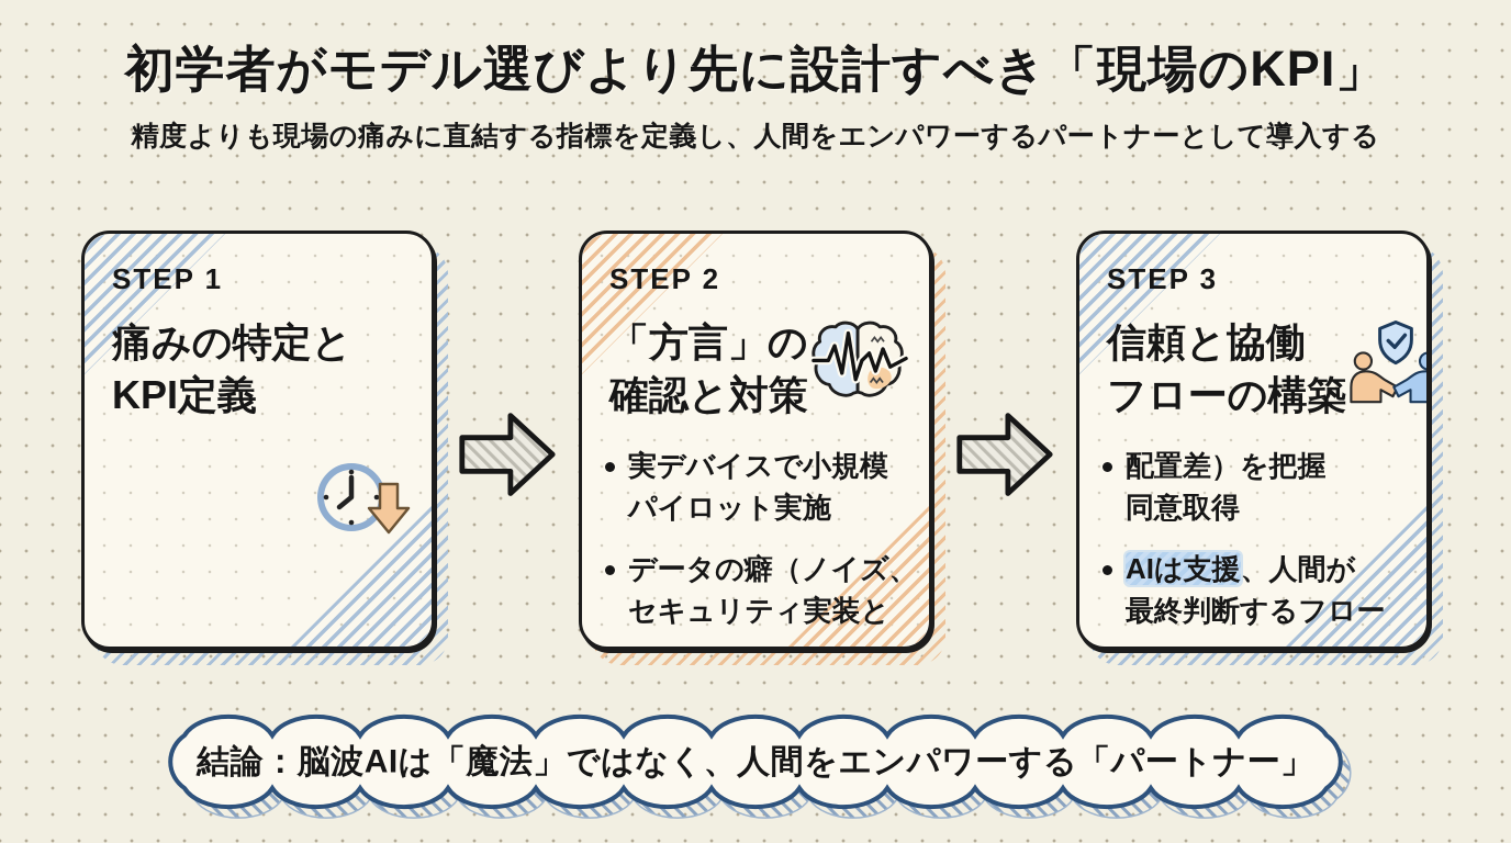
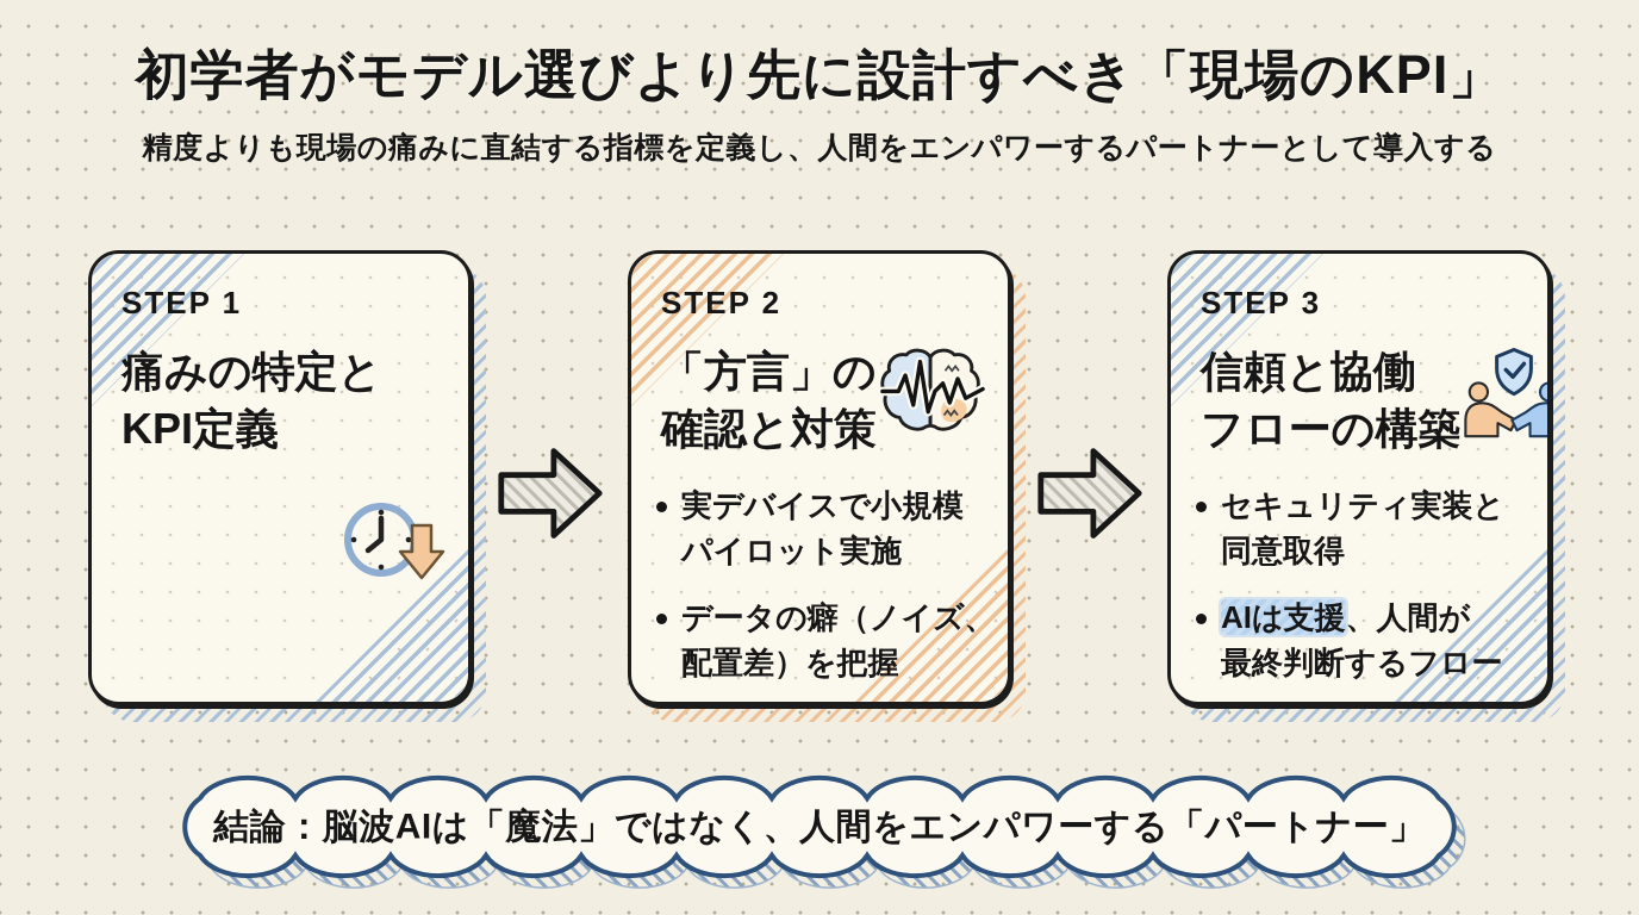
  初学者がモデル選びより先に設計すべき「現場のKPI」
  精度よりも現場の痛みに直結する指標を定義し、人間をエンパワーするパートナーとして導入する
  STEP 1
  痛みの特定と
  KPI定義
  STEP 2
  「方言」の
  確認と対策
  実デバイスで小規模
  パイロット実施
  データの癖（ノイズ、
- セキュリティ実装と
+ 配置差）を把握
  STEP 3
  信頼と協働
  フローの構築
- 配置差）を把握
+ セキュリティ実装と
  同意取得
  AIは支援、人間が
  最終判断するフロー
  結論：脳波AIは「魔法」ではなく、人間をエンパワーする「パートナー」
